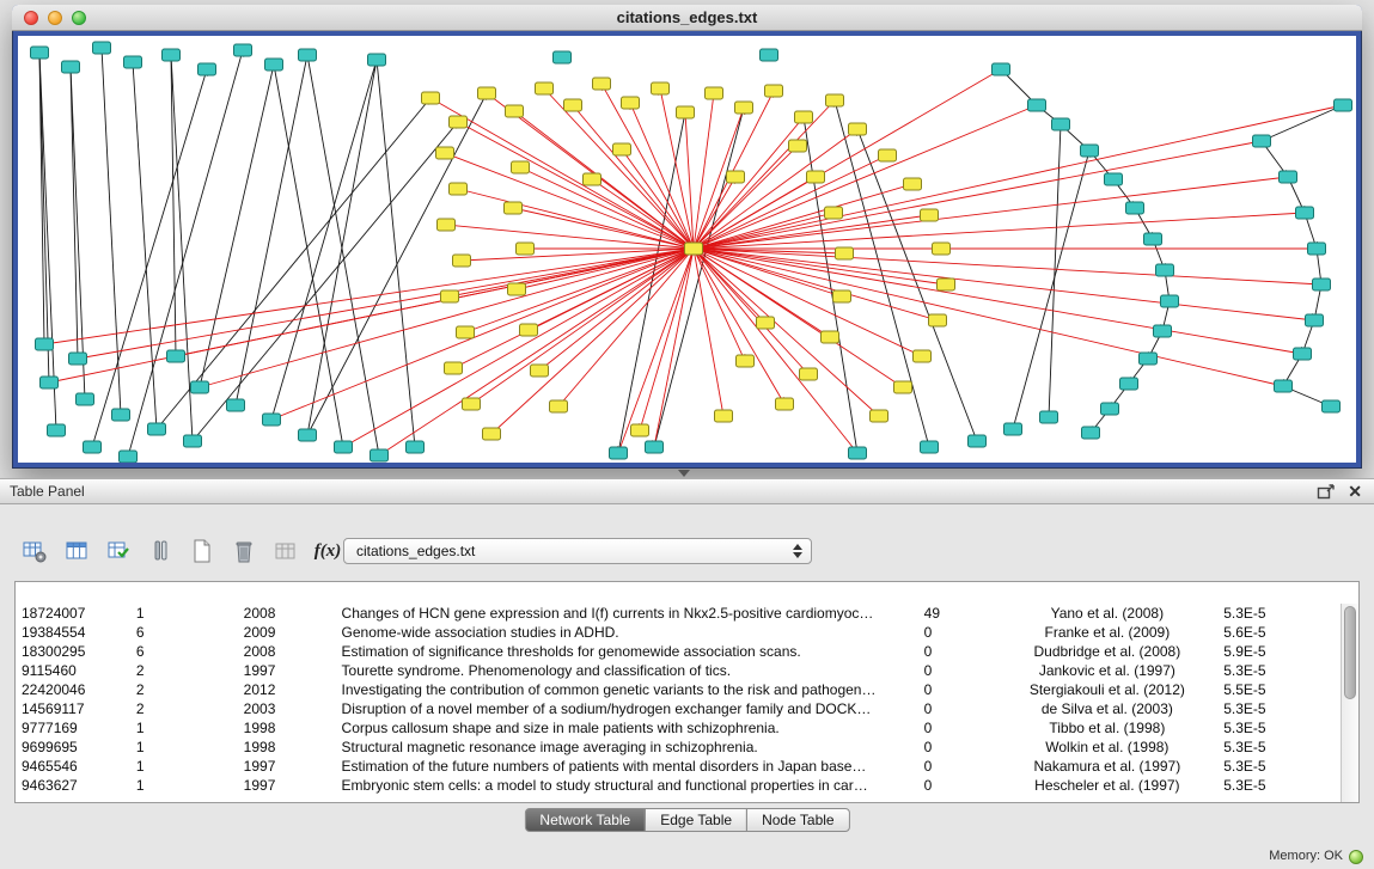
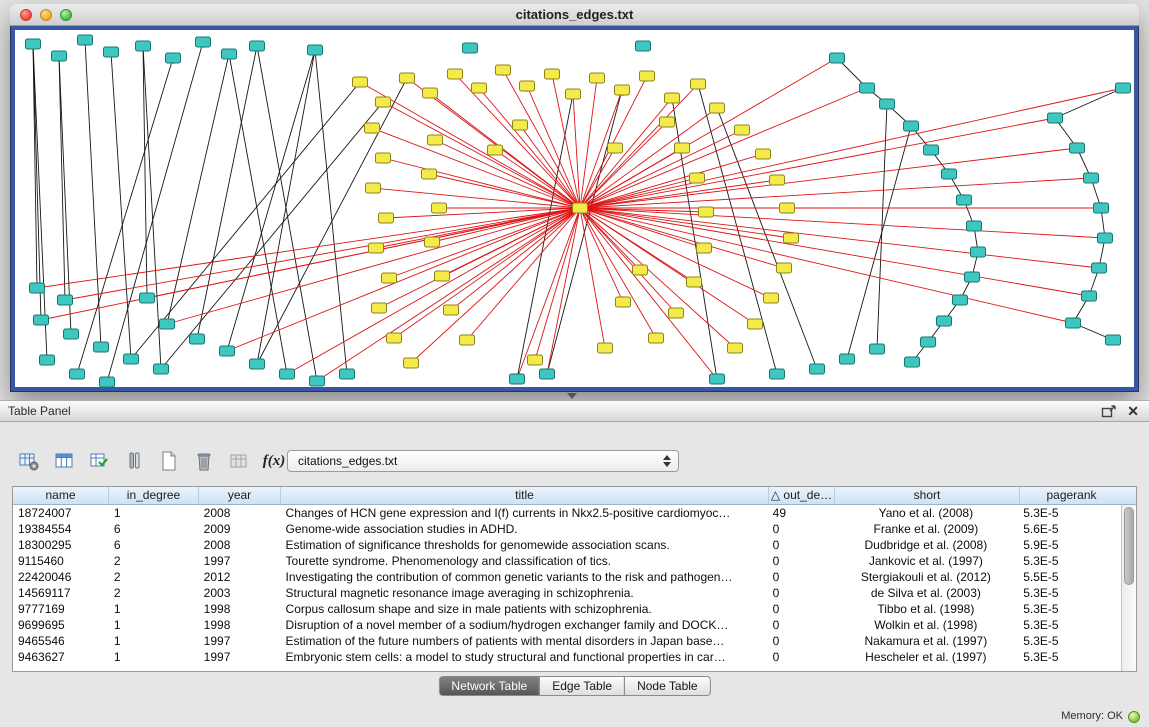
  citations_edges.txt
  Table Panel
  ✕
  f(x)
  citations_edges.txt
+ name
+ in_degree
+ year
+ title
+ △ out_de…
+ short
+ pagerank
  18724007
  1
  2008
  Changes of HCN gene expression and I(f) currents in Nkx2.5-positive cardiomyoc…
  49
  Yano et al. (2008)
  5.3E-5
  19384554
  6
  2009
  Genome-wide association studies in ADHD.
  0
  Franke et al. (2009)
  5.6E-5
  18300295
  6
  2008
  Estimation of significance thresholds for genomewide association scans.
  0
  Dudbridge et al. (2008)
  5.9E-5
  9115460
  2
  1997
  Tourette syndrome. Phenomenology and classification of tics.
  0
  Jankovic et al. (1997)
  5.3E-5
  22420046
  2
  2012
  Investigating the contribution of common genetic variants to the risk and pathogen…
  0
  Stergiakouli et al. (2012)
  5.5E-5
  14569117
  2
  2003
- Disruption of a novel member of a sodium/hydrogen exchanger family and DOCK…
+ Structural magnetic resonance image averaging in schizophrenia.
  0
  de Silva et al. (2003)
  5.3E-5
  9777169
  1
  1998
  Corpus callosum shape and size in male patients with schizophrenia.
  0
  Tibbo et al. (1998)
  5.3E-5
  9699695
  1
  1998
- Structural magnetic resonance image averaging in schizophrenia.
+ Disruption of a novel member of a sodium/hydrogen exchanger family and DOCK…
  0
  Wolkin et al. (1998)
  5.3E-5
  9465546
  1
  1997
  Estimation of the future numbers of patients with mental disorders in Japan base…
  0
  Nakamura et al. (1997)
  5.3E-5
  9463627
  1
  1997
  Embryonic stem cells: a model to study structural and functional properties in car…
  0
  Hescheler et al. (1997)
  5.3E-5
  Network Table
  Edge Table
  Node Table
  Memory: OK
